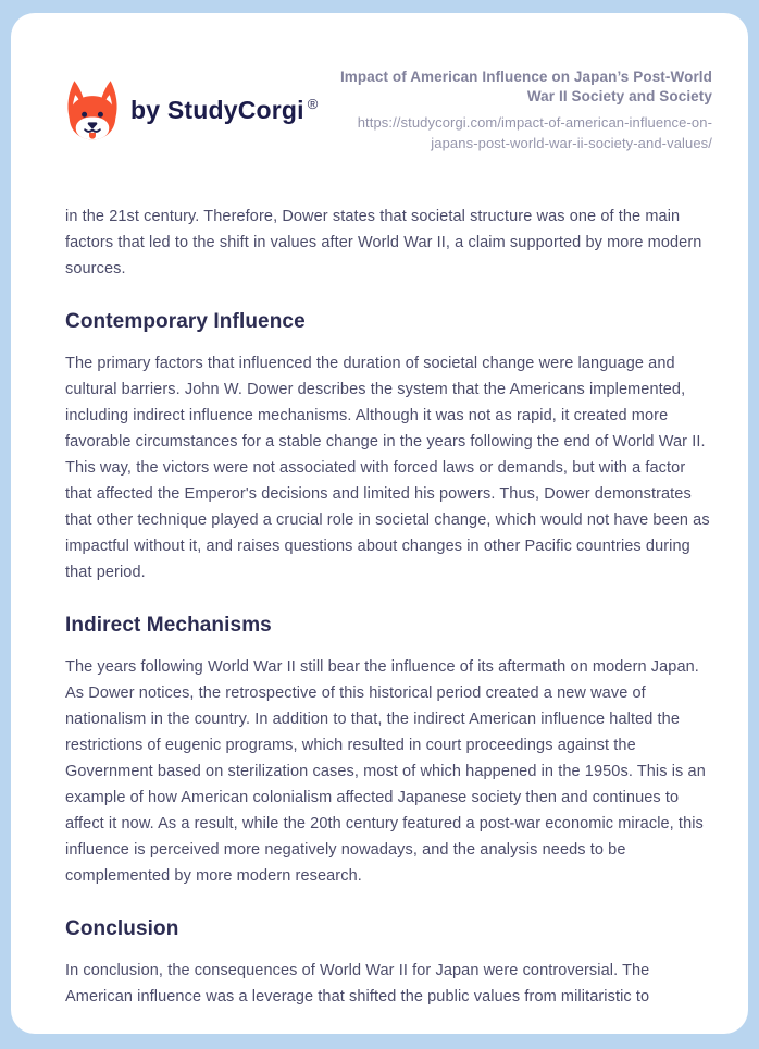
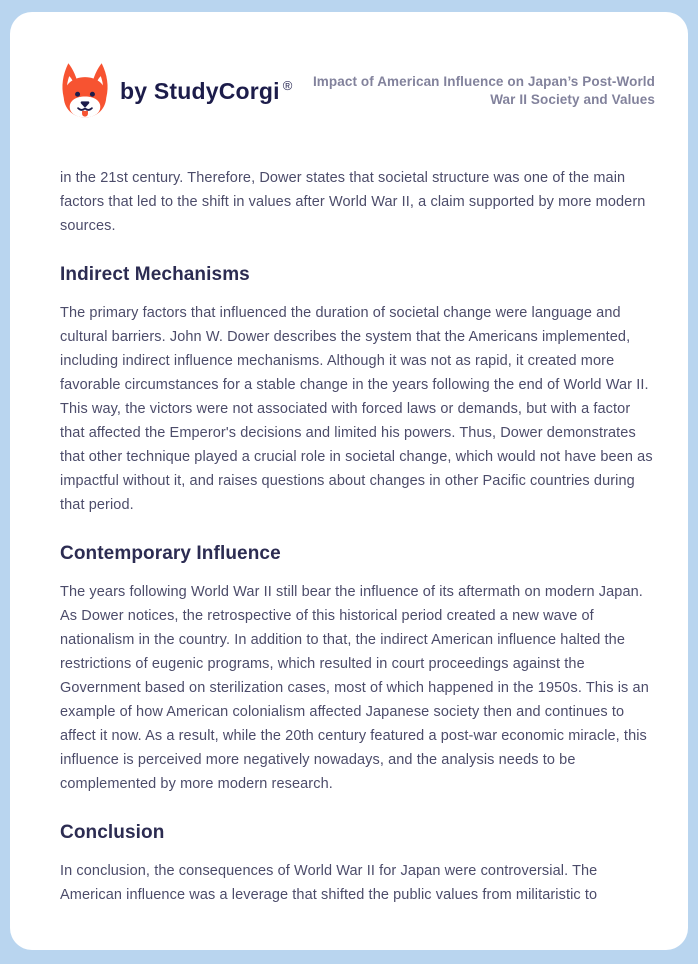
  by StudyCorgi ®
- Impact of American Influence on Japan’s Post-World War II Society and Society
+ Impact of American Influence on Japan’s Post-World War II Society and Values
- https://studycorgi.com/impact-of-american-influence-on-japans-post-world-war-ii-society-and-values/
  in the 21st century. Therefore, Dower states that societal structure was one of the main factors that led to the shift in values after World War II, a claim supported by more modern sources.
- Contemporary Influence
+ Indirect Mechanisms
  The primary factors that influenced the duration of societal change were language and cultural barriers. John W. Dower describes the system that the Americans implemented, including indirect influence mechanisms. Although it was not as rapid, it created more favorable circumstances for a stable change in the years following the end of World War II. This way, the victors were not associated with forced laws or demands, but with a factor that affected the Emperor's decisions and limited his powers. Thus, Dower demonstrates that other technique played a crucial role in societal change, which would not have been as impactful without it, and raises questions about changes in other Pacific countries during that period.
- Indirect Mechanisms
+ Contemporary Influence
  The years following World War II still bear the influence of its aftermath on modern Japan. As Dower notices, the retrospective of this historical period created a new wave of nationalism in the country. In addition to that, the indirect American influence halted the restrictions of eugenic programs, which resulted in court proceedings against the Government based on sterilization cases, most of which happened in the 1950s. This is an example of how American colonialism affected Japanese society then and continues to affect it now. As a result, while the 20th century featured a post-war economic miracle, this influence is perceived more negatively nowadays, and the analysis needs to be complemented by more modern research.
  Conclusion
  In conclusion, the consequences of World War II for Japan were controversial. The American influence was a leverage that shifted the public values from militaristic to
